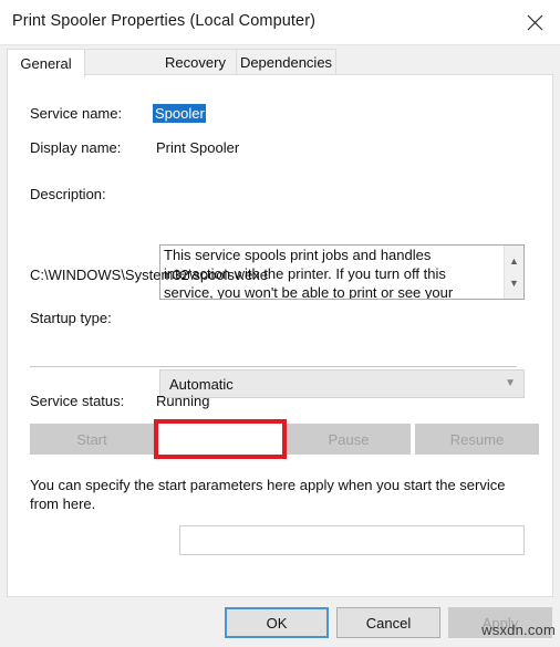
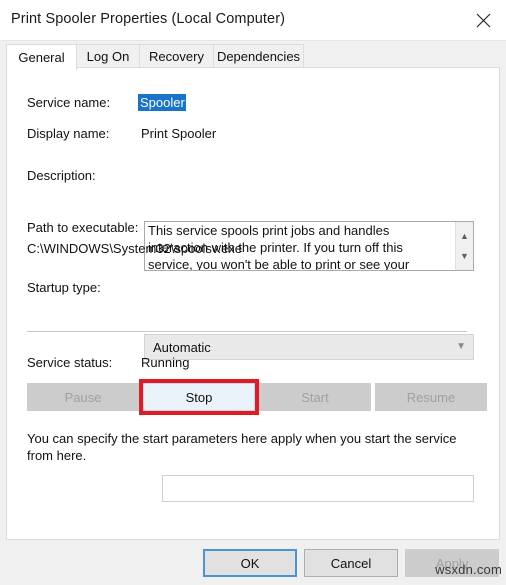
  Print Spooler Properties (Local Computer)
  General
+ Log On
  Recovery
  Dependencies
  Service name:
  Spooler
  Display name:
  Print Spooler
  Description:
  This service spools print jobs and handles interaction with the printer. If you turn off this service, you won't be able to print or see your
  ▲
  ▼
+ Path to executable:
  C:\WINDOWS\System32\spoolsv.exe
  Startup type:
  Automatic
  ▼
  Service status:
  Running
- Start
+ Pause
+ Stop
- Pause
+ Start
  Resume
  You can specify the start parameters here apply when you start the service from here.
  OK
  Cancel
  Apply
  wsxdn.com
